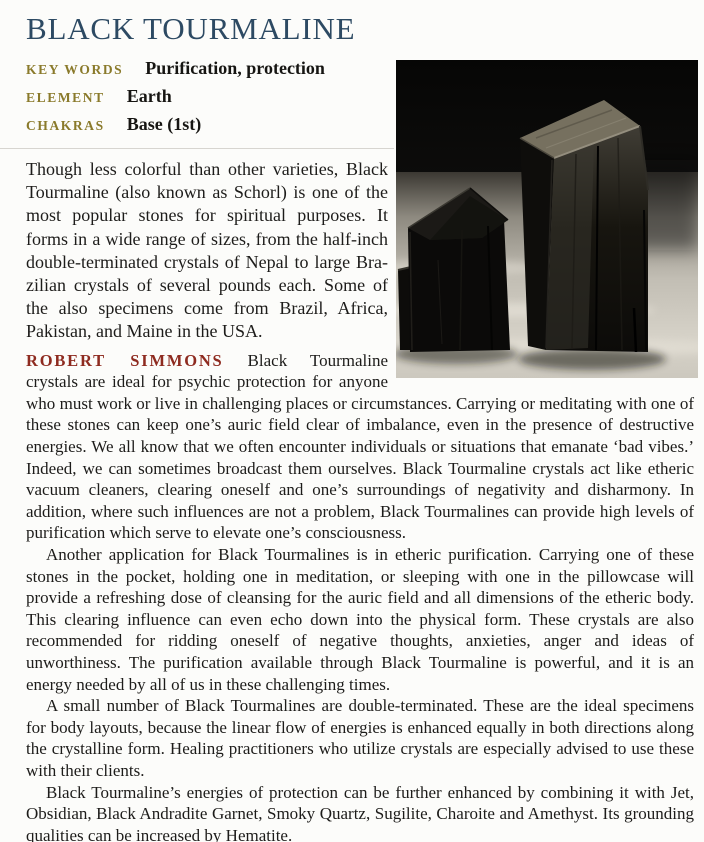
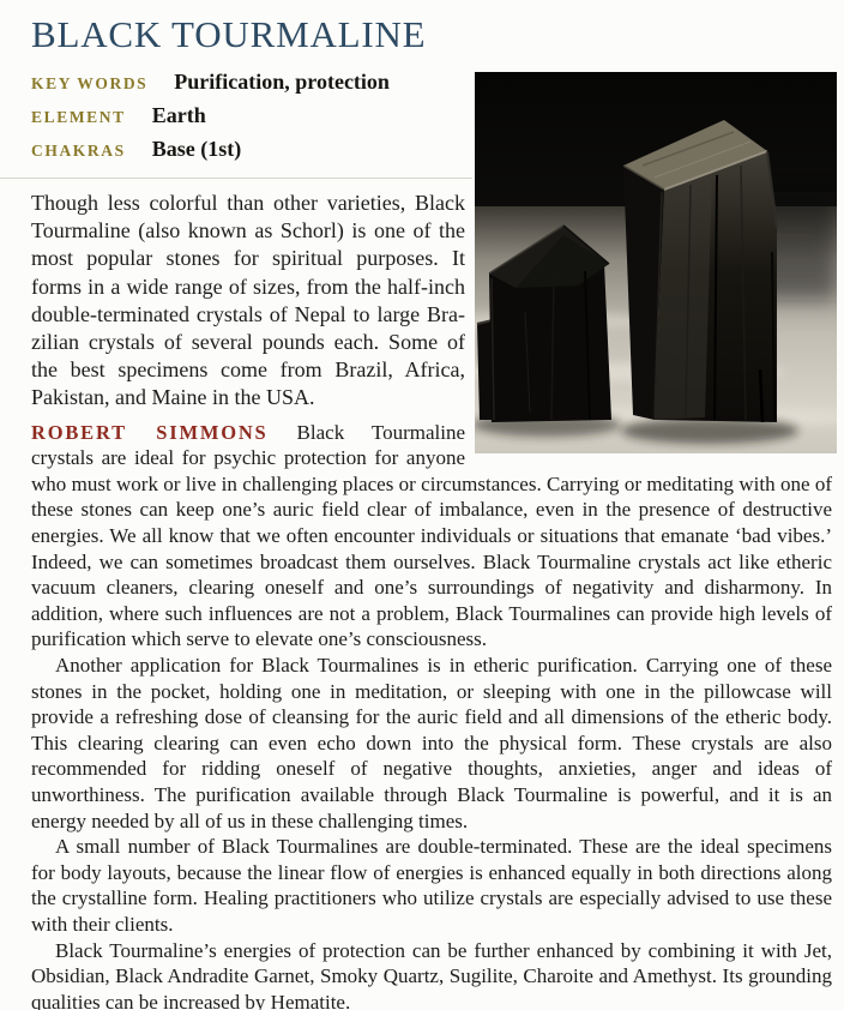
  BLACK TOURMALINE
  KEY WORDS Purification, protection
  ELEMENT Earth
  CHAKRAS Base (1st)
- Though less colorful than other varieties, Black Tourmaline (also known as Schorl) is one of the most popular stones for spiritual purposes. It forms in a wide range of sizes, from the half-inch double-terminated crystals of Nepal to large Bra-zilian crystals of several pounds each. Some of the also specimens come from Brazil, Africa, Pakistan, and Maine in the USA.
+ Though less colorful than other varieties, Black Tourmaline (also known as Schorl) is one of the most popular stones for spiritual purposes. It forms in a wide range of sizes, from the half-inch double-terminated crystals of Nepal to large Bra-zilian crystals of several pounds each. Some of the best specimens come from Brazil, Africa, Pakistan, and Maine in the USA.
  ROBERT SIMMONS Black Tourmaline crystals are ideal for psychic protection for anyone who must work or live in challenging places or circumstances. Carrying or meditating with one of these stones can keep one’s auric field clear of imbalance, even in the presence of destructive energies. We all know that we often encounter individuals or situations that emanate ‘bad vibes.’ Indeed, we can sometimes broadcast them ourselves. Black Tourmaline crystals act like etheric vacuum cleaners, clearing oneself and one’s surroundings of negativity and disharmony. In addition, where such influences are not a problem, Black Tourmalines can provide high levels of purification which serve to elevate one’s consciousness.
- Another application for Black Tourmalines is in etheric purification. Carrying one of these stones in the pocket, holding one in meditation, or sleeping with one in the pillowcase will provide a refreshing dose of cleansing for the auric field and all dimensions of the etheric body. This clearing influence can even echo down into the physical form. These crystals are also recommended for ridding oneself of negative thoughts, anxieties, anger and ideas of unworthiness. The purification available through Black Tourmaline is powerful, and it is an energy needed by all of us in these challenging times.
+ Another application for Black Tourmalines is in etheric purification. Carrying one of these stones in the pocket, holding one in meditation, or sleeping with one in the pillowcase will provide a refreshing dose of cleansing for the auric field and all dimensions of the etheric body. This clearing clearing can even echo down into the physical form. These crystals are also recommended for ridding oneself of negative thoughts, anxieties, anger and ideas of unworthiness. The purification available through Black Tourmaline is powerful, and it is an energy needed by all of us in these challenging times.
  A small number of Black Tourmalines are double-terminated. These are the ideal specimens for body layouts, because the linear flow of energies is enhanced equally in both directions along the crystalline form. Healing practitioners who utilize crystals are especially advised to use these with their clients.
  Black Tourmaline’s energies of protection can be further enhanced by combining it with Jet, Obsidian, Black Andradite Garnet, Smoky Quartz, Sugilite, Charoite and Amethyst. Its grounding qualities can be increased by Hematite.
